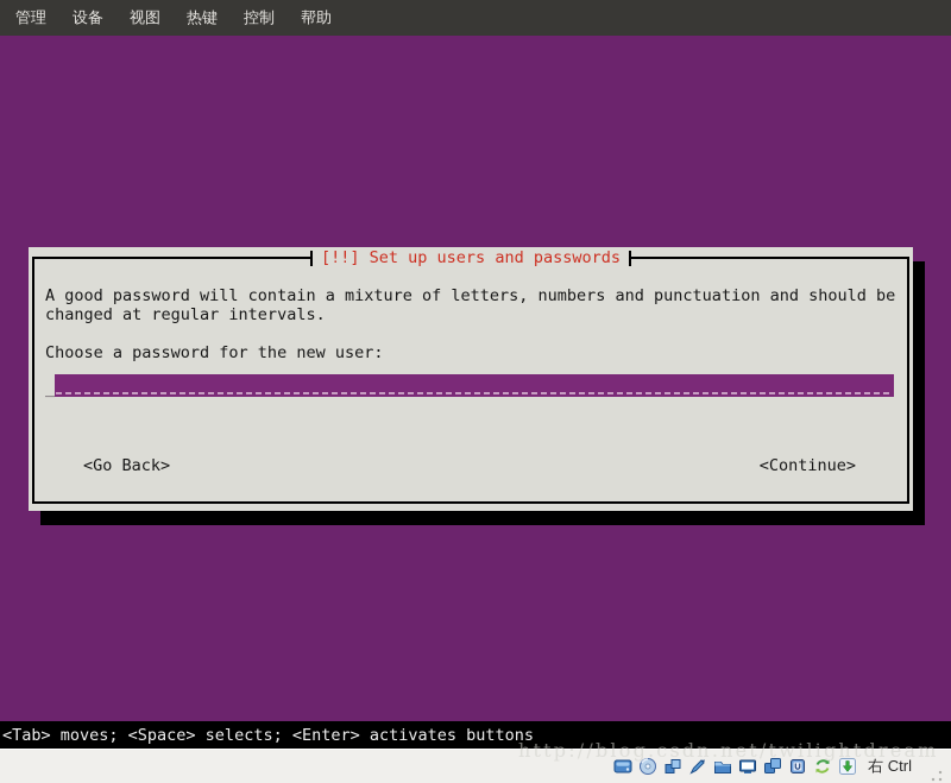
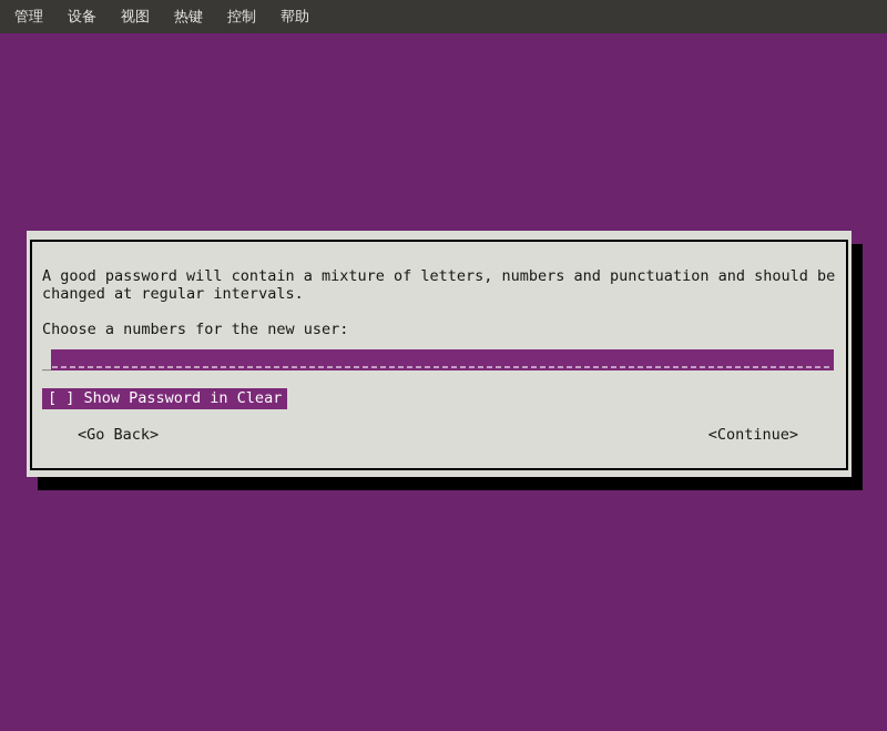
  管理
  设备
  视图
  热键
  控制
  帮助
- [!!] Set up users and passwords
  A good password will contain a mixture of letters, numbers and punctuation and should be
  changed at regular intervals.
- Choose a password for the new user:
+ Choose a numbers for the new user:
  _
+ [ ] Show Password in Clear
  <Go Back>
  <Continue>
- <Tab> moves; <Space> selects; <Enter> activates buttons
- 右 Ctrl
- http://blog.csdn.net/twilightdream
